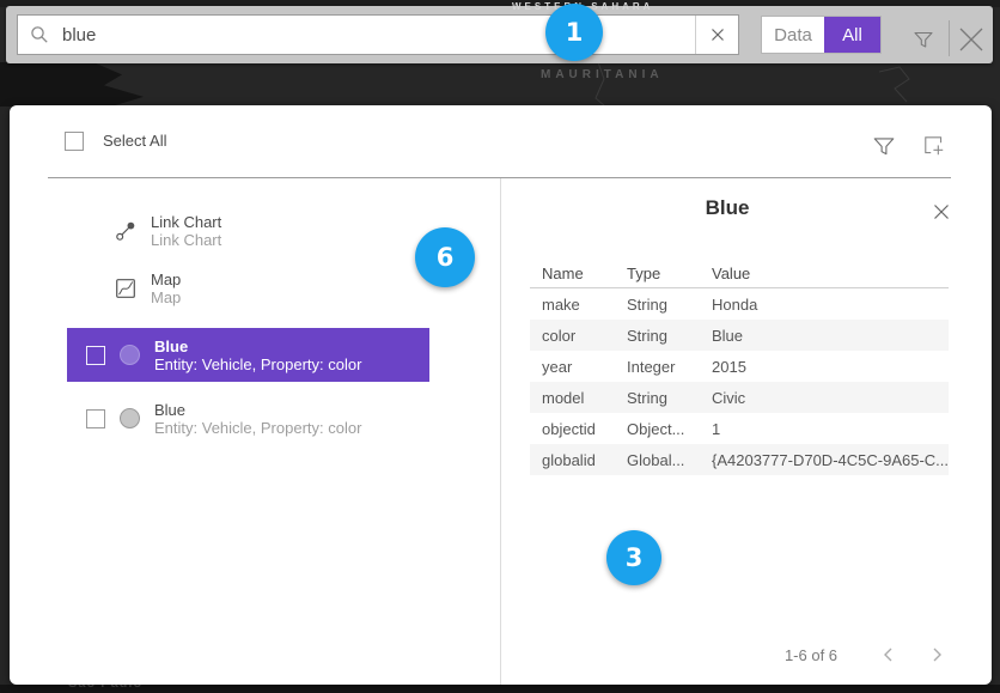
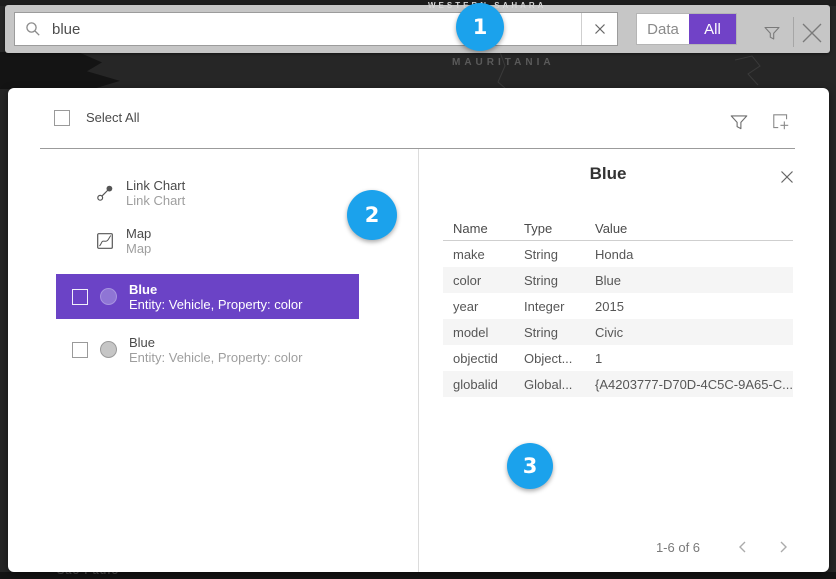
  WEST SAHARA
  MAURITANIA
  blue
  Data
  All
  Select All
  Link Chart
  Link Chart
  Map
  Map
  Blue
  Entity: Vehicle, Property: color
  Blue
  Entity: Vehicle, Property: color
  Blue
  Name
  Type
  Value
  make
  String
  Honda
  color
  String
  Blue
  year
  Integer
  2015
  model
  String
  Civic
  objectid
  Object...
  1
  globalid
  Global...
  {A4203777-D70D-4C5C-9A65-C...
  1-6 of 6
  1
- 6
+ 2
  3
